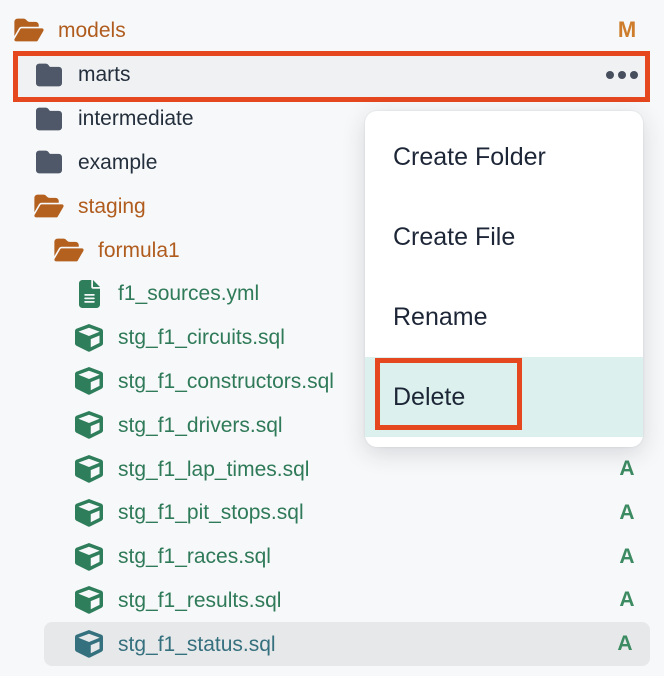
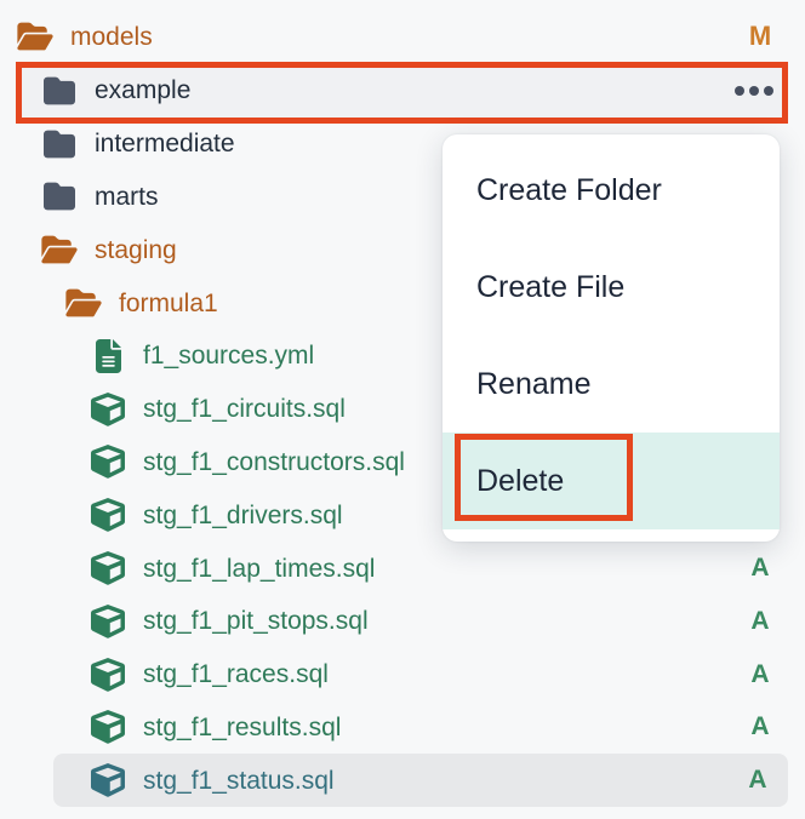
  models
  M
- marts
+ example
  intermediate
- example
+ marts
  staging
  formula1
  f1_sources.yml
  stg_f1_circuits.sql
  stg_f1_constructors.sql
  stg_f1_drivers.sql
  stg_f1_lap_times.sql
  A
  stg_f1_pit_stops.sql
  A
  stg_f1_races.sql
  A
  stg_f1_results.sql
  A
  stg_f1_status.sql
  A
  Create Folder
  Create File
  Rename
  Delete
